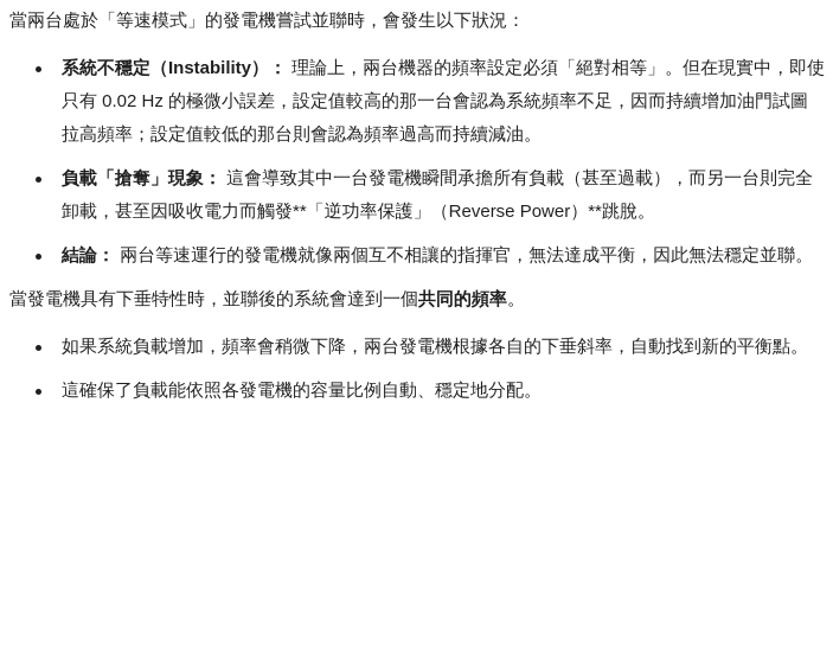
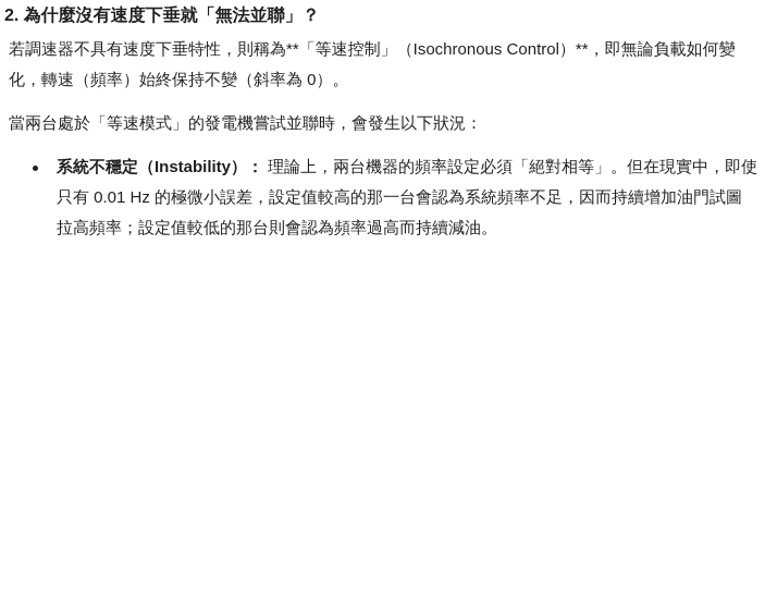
+ 2. 為什麼沒有速度下垂就「無法並聯」？
+ 若調速器不具有速度下垂特性，則稱為**「等速控制」（Isochronous Control）**，即無論負載如何變化，轉速（頻率）始終保持不變（斜率為 0）。
  當兩台處於「等速模式」的發電機嘗試並聯時，會發生以下狀況：
- 系統不穩定（Instability）： 理論上，兩台機器的頻率設定必須「絕對相等」。但在現實中，即使只有 0.02 Hz 的極微小誤差，設定值較高的那一台會認為系統頻率不足，因而持續增加油門試圖拉高頻率；設定值較低的那台則會認為頻率過高而持續減油。
+ 系統不穩定（Instability）： 理論上，兩台機器的頻率設定必須「絕對相等」。但在現實中，即使只有 0.01 Hz 的極微小誤差，設定值較高的那一台會認為系統頻率不足，因而持續增加油門試圖拉高頻率；設定值較低的那台則會認為頻率過高而持續減油。
- 負載「搶奪」現象： 這會導致其中一台發電機瞬間承擔所有負載（甚至過載），而另一台則完全卸載，甚至因吸收電力而觸發**「逆功率保護」（Reverse Power）**跳脫。
- 結論： 兩台等速運行的發電機就像兩個互不相讓的指揮官，無法達成平衡，因此無法穩定並聯。
- 當發電機具有下垂特性時，並聯後的系統會達到一個共同的頻率。
- 如果系統負載增加，頻率會稍微下降，兩台發電機根據各自的下垂斜率，自動找到新的平衡點。
- 這確保了負載能依照各發電機的容量比例自動、穩定地分配。
